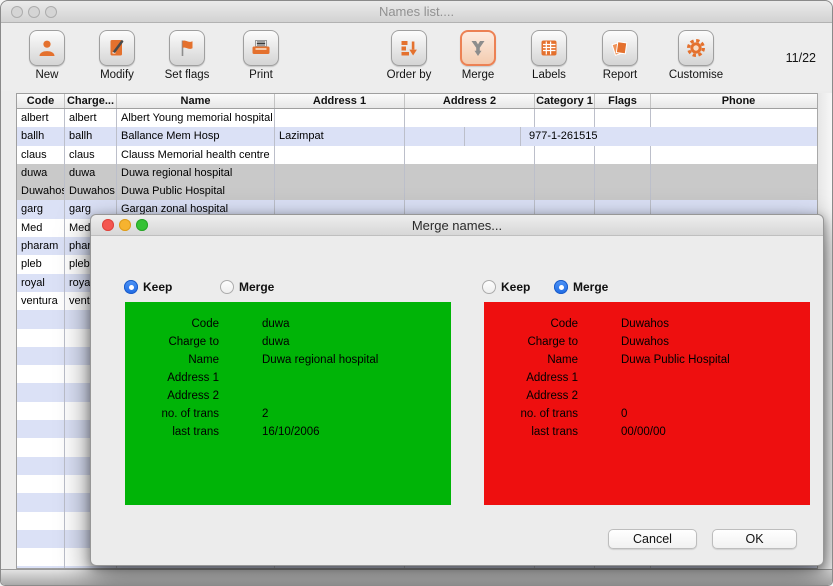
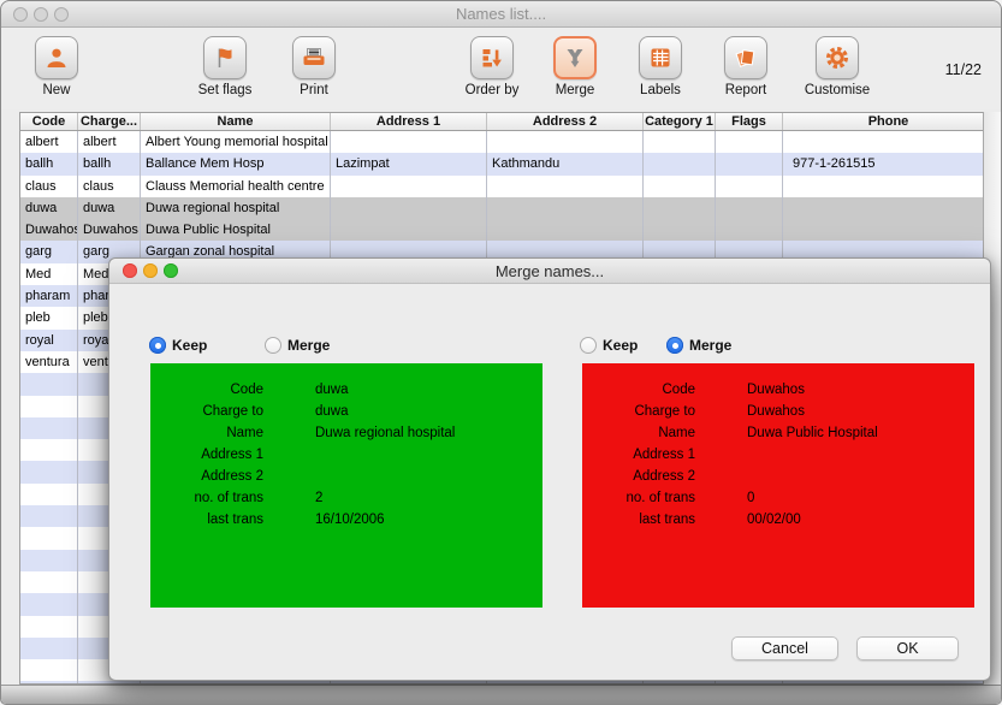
  Names list....
  New
- Modify
  Set flags
  Print
  Order by
  Merge
  Labels
  Report
  Customise
  11/22
  Code
  Charge...
  Name
  Address 1
  Address 2
  Category 1
  Flags
  Phone
  albert
  albert
  Albert Young memorial hospital
  ballh
  ballh
  Ballance Mem Hosp
  Lazimpat
+ Kathmandu
  977-1-261515
  claus
  claus
  Clauss Memorial health centre
  duwa
  duwa
  Duwa regional hospital
  Duwahos
  Duwahos
  Duwa Public Hospital
  garg
  garg
  Gargan zonal hospital
  Med
  Med
  pharam
  pleb
  pleb
  royal
  roya
  ventura
  Merge names...
  Keep
  Merge
  Keep
  Merge
  Code
  duwa
  Charge to
  duwa
  Name
  Duwa regional hospital
  Address 1
  Address 2
  no. of trans
  2
  last trans
  16/10/2006
  Code
  Duwahos
  Charge to
  Duwahos
  Name
  Duwa Public Hospital
  Address 1
  Address 2
  no. of trans
  0
  last trans
- 00/00/00
+ 00/02/00
  Cancel
  OK
